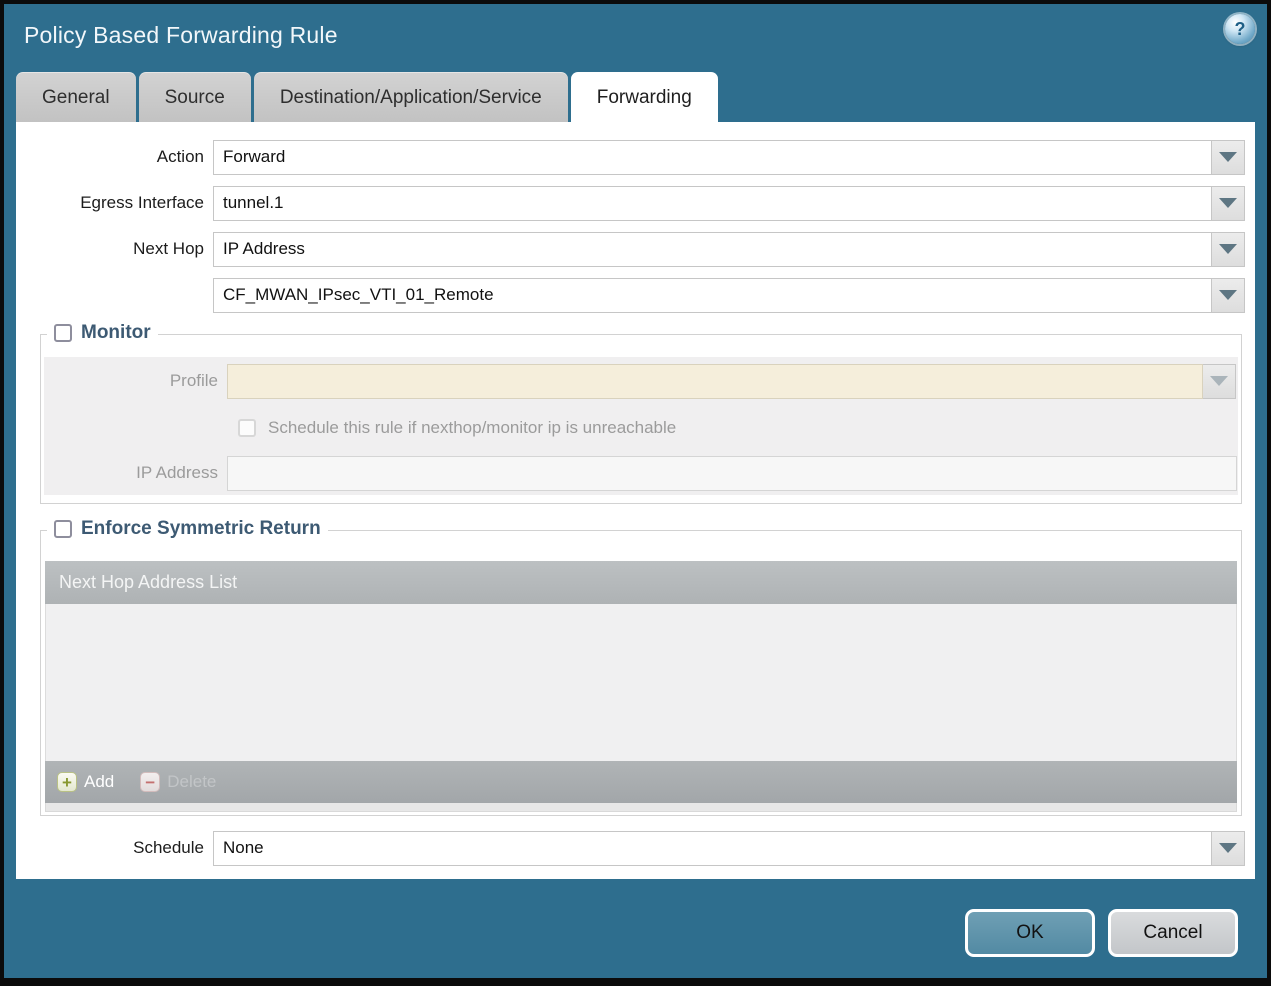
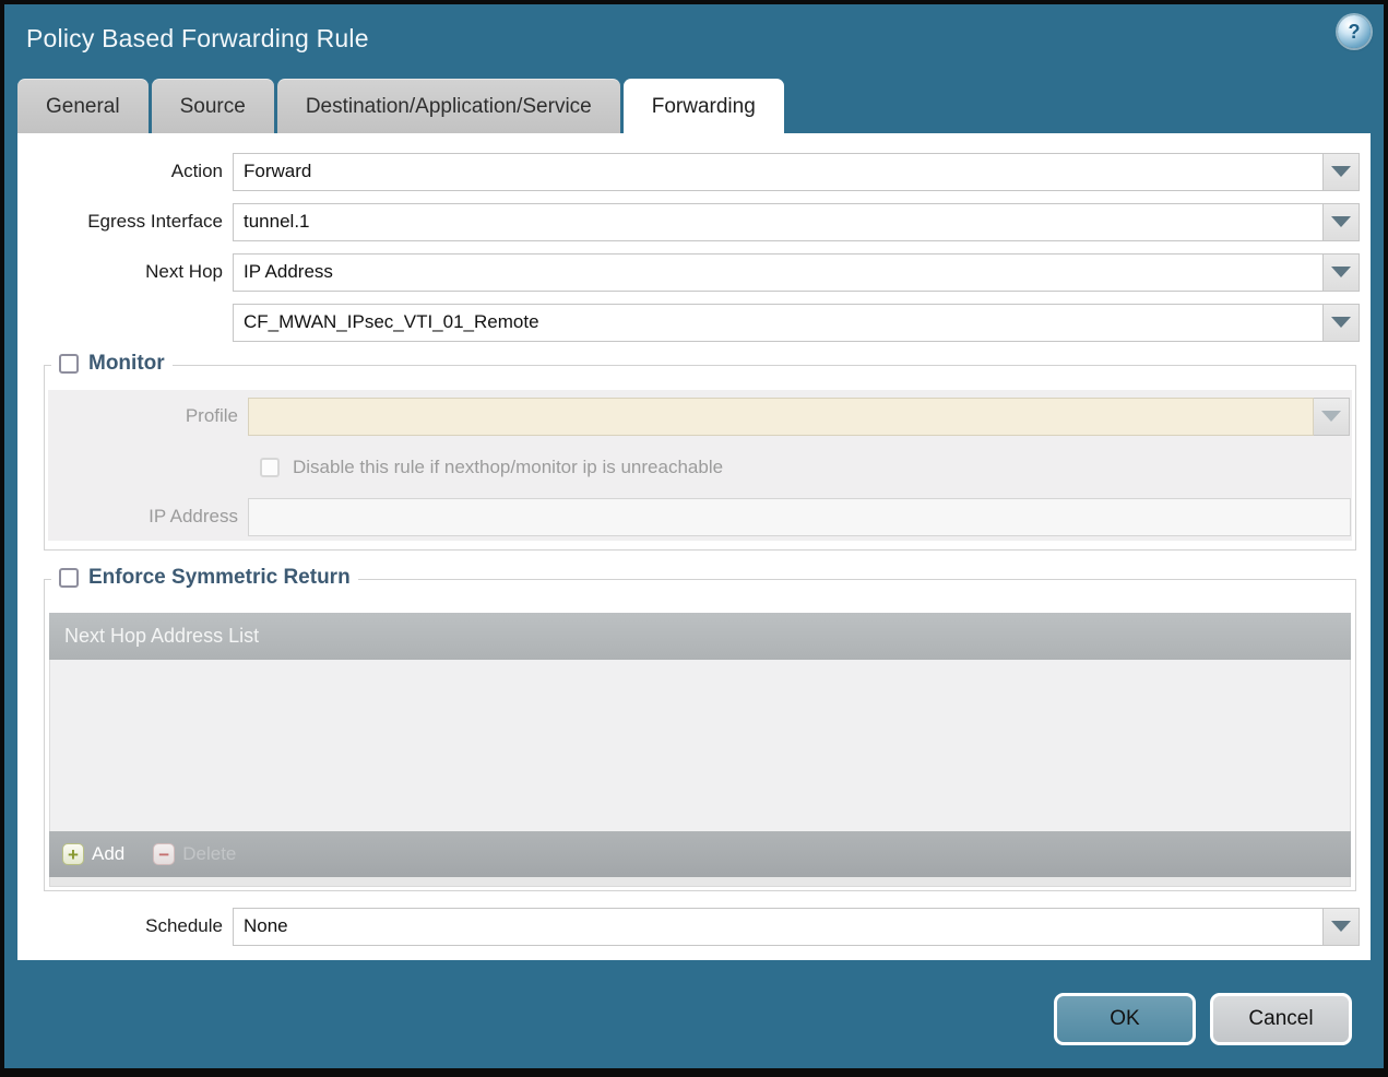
  Policy Based Forwarding Rule
  ?
  General
  Source
  Destination/Application/Service
  Forwarding
  Action
  Forward
  Egress Interface
  tunnel.1
  Next Hop
  IP Address
  CF_MWAN_IPsec_VTI_01_Remote
  Monitor
  Profile
- Schedule this rule if nexthop/monitor ip is unreachable
+ Disable this rule if nexthop/monitor ip is unreachable
  IP Address
  Enforce Symmetric Return
  Next Hop Address List
  +
  Add
  −
  Delete
  Schedule
  None
  OK
  Cancel
